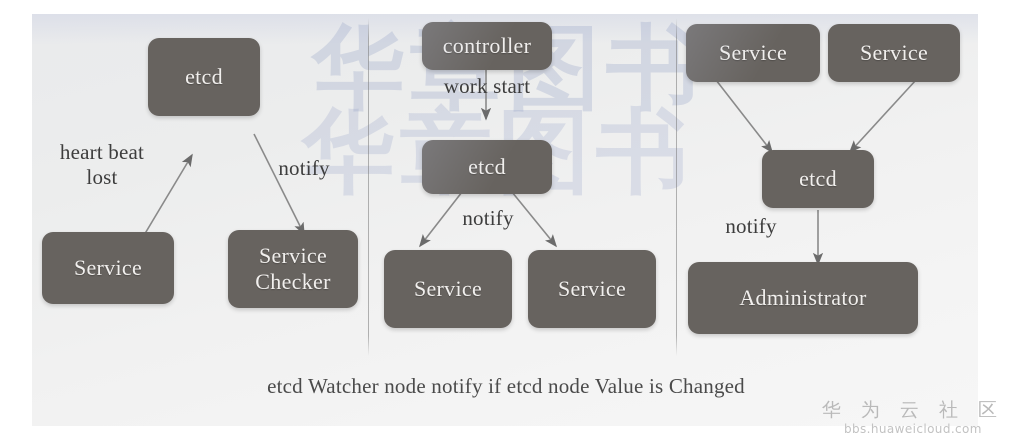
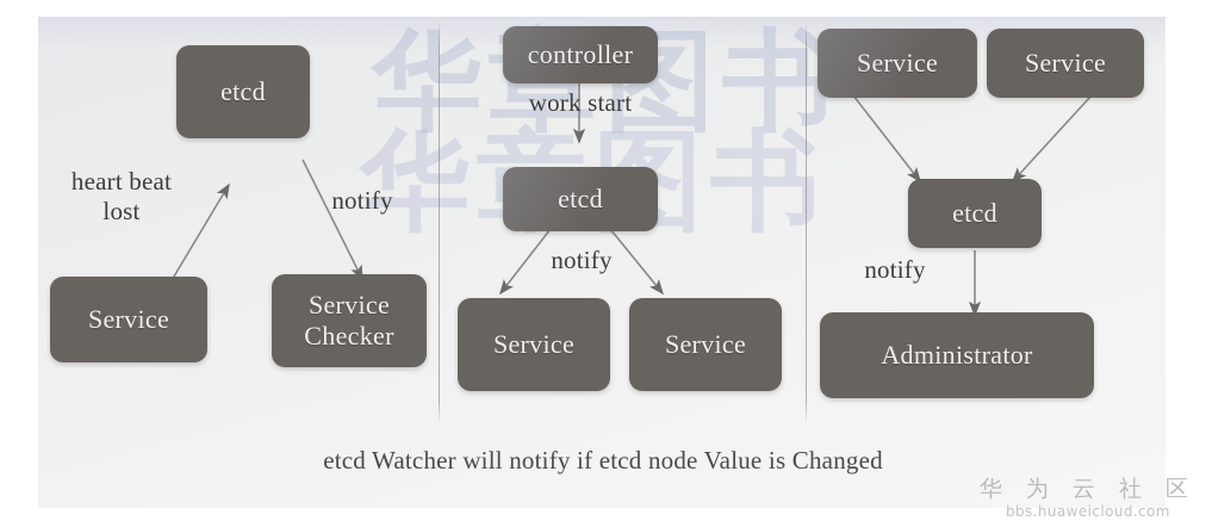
  华图书
  etcd
  heart beat
  lost
  notify
  Service
  Service
  Checker
  work start
  notify
  Service
  Service
  Service
  etcd
  notify
  Administrator
- etcd Watcher node notify if etcd node Value is Changed
+ etcd Watcher will notify if etcd node Value is Changed
  华 为 云 社 区
  bbs.huaweicloud.com
